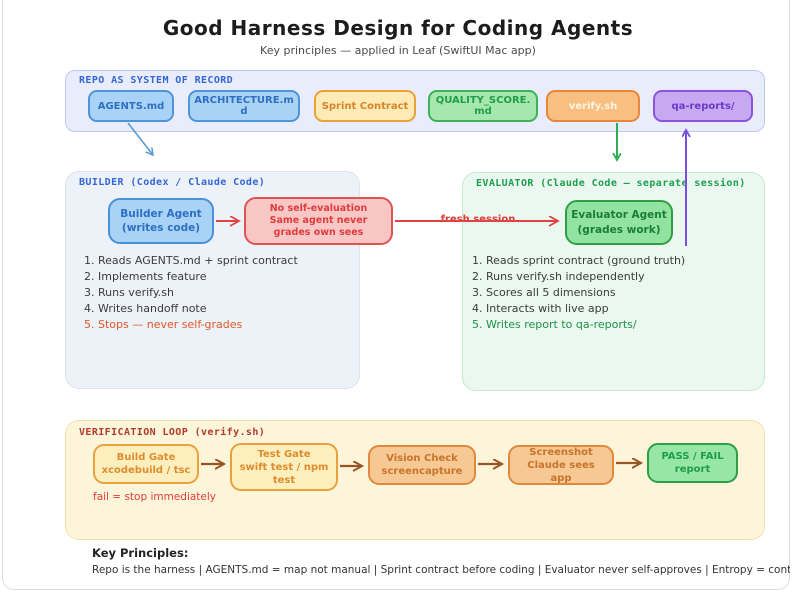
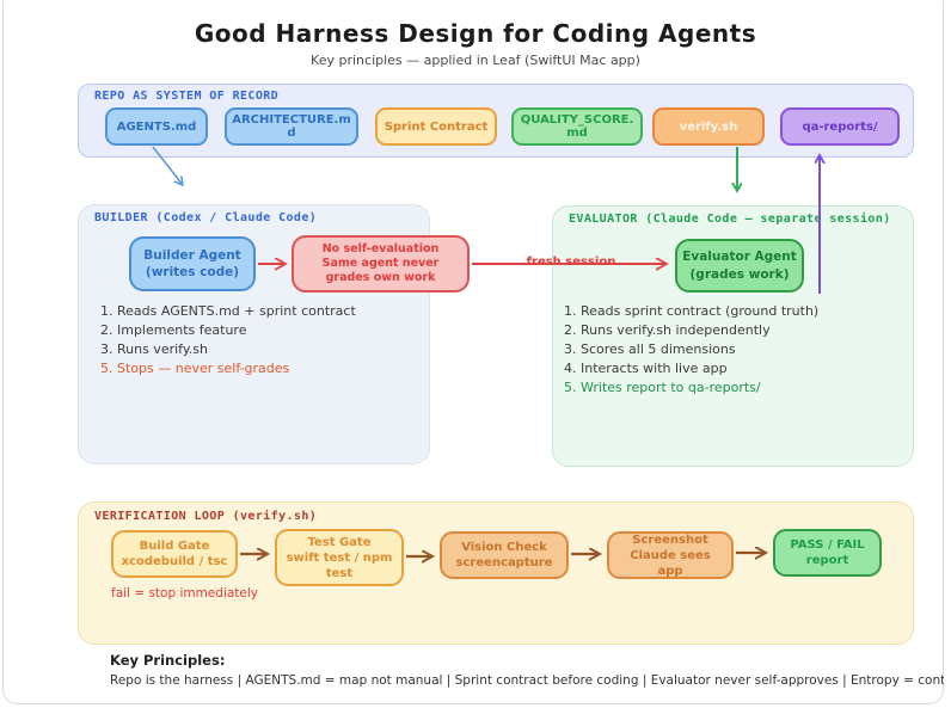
  Good Harness Design for Coding Agents
  Key principles — applied in Leaf (SwiftUI Mac app)
  REPO AS SYSTEM OF RECORD
  AGENTS.md
  ARCHITECTURE.md
  Sprint Contract
  QUALITY_SCORE.md
  verify.sh
  qa-reports/
  BUILDER (Codex / Claude Code)
  Builder Agent
  (writes code)
  No self-evaluation
- Same agent never grades own sees
+ Same agent never grades own work
  1. Reads AGENTS.md + sprint contract
  2. Implements feature
  3. Runs verify.sh
- 4. Writes handoff note
  5. Stops — never self-grades
  EVALUATOR (Claude Code — separate session)
  Evaluator Agent
  (grades work)
  1. Reads sprint contract (ground truth)
  2. Runs verify.sh independently
  3. Scores all 5 dimensions
  4. Interacts with live app
  5. Writes report to qa-reports/
  VERIFICATION LOOP (verify.sh)
  Build Gate
  xcodebuild / tsc
  Test Gate
  swift test / npm test
  Vision Check
  screencapture
  Screenshot
  Claude sees app
  PASS / FAIL
  report
  fail = stop immediately
  Key Principles:
  Repo is the harness | AGENTS.md = map not manual | Sprint contract before coding | Evaluator never self-approves | Entropy = cont
  fresh session
